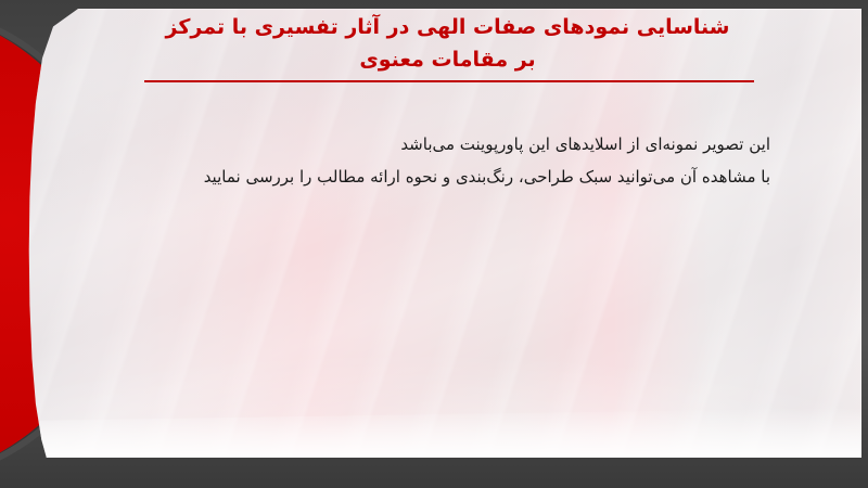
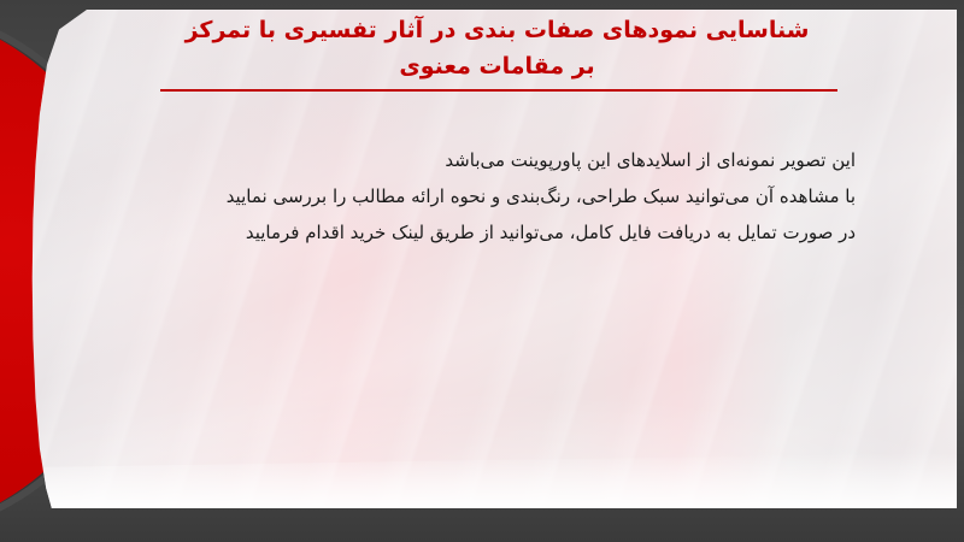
- شناسایی نمودهای صفات الهی در آثار تفسیری با تمرکز
+ شناسایی نمودهای صفات بندی در آثار تفسیری با تمرکز
  بر مقامات معنوی
  این تصویر نمونه‌ای از اسلایدهای این پاورپوینت می‌باشد
  با مشاهده آن میتوانید سبک طراحی، رنگ‌بندی و نحوه ارائه مطالب را بررسی نمایید
+ در صورت تمایل به دریافت فایل کامل، می‌توانید از طریق لینک خرید اقدام فرمایید
